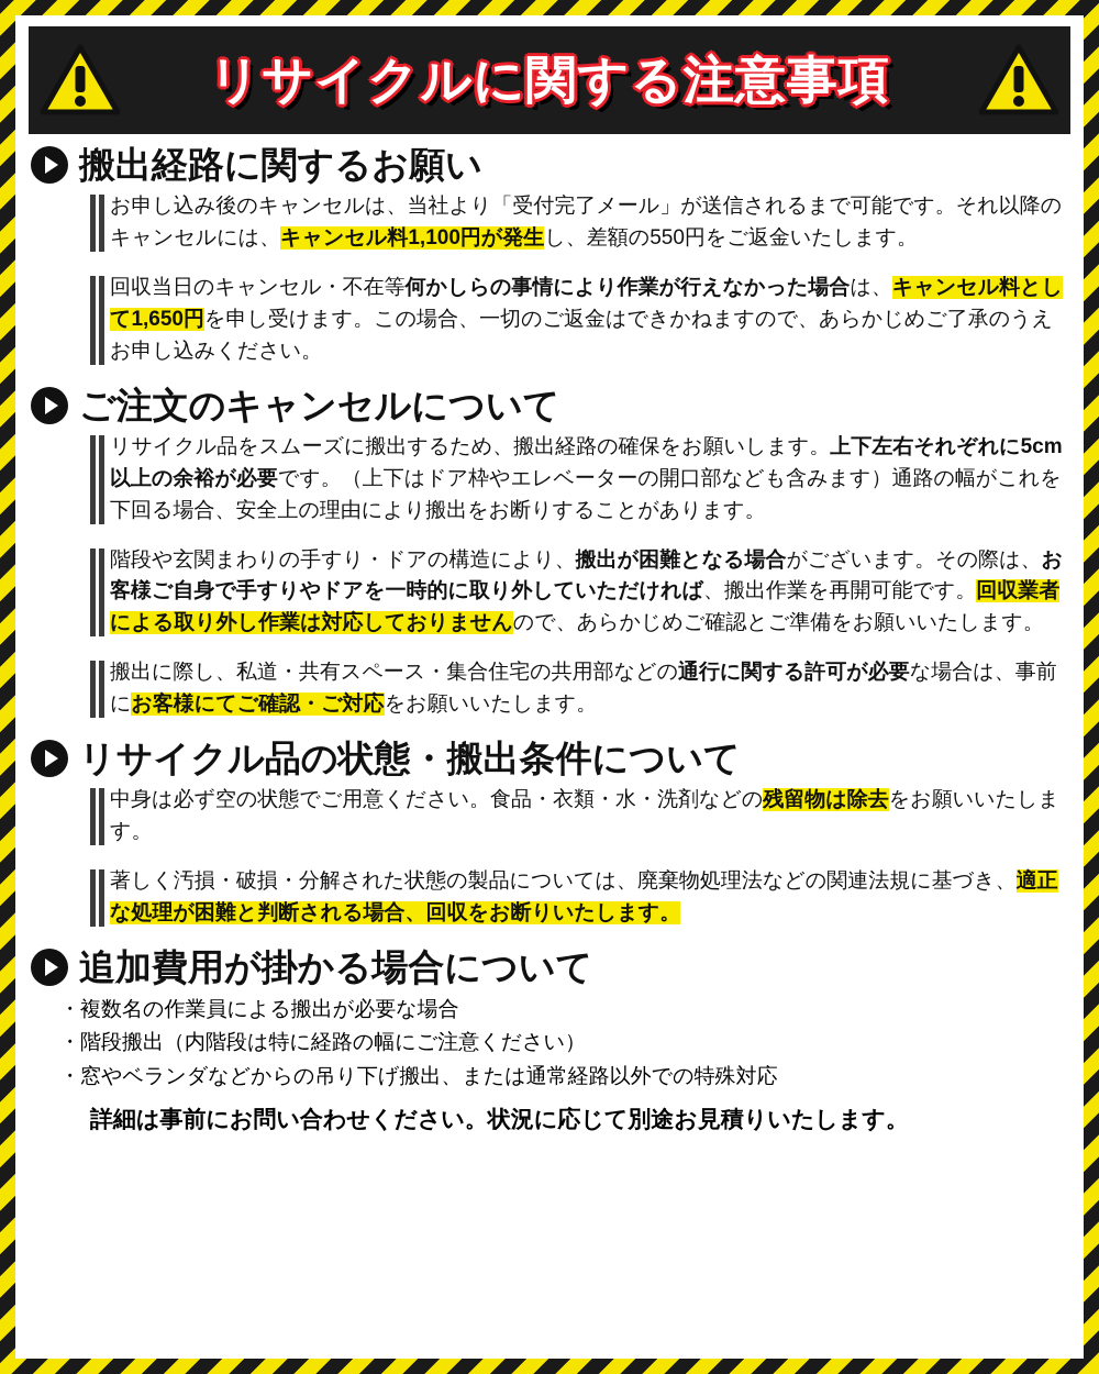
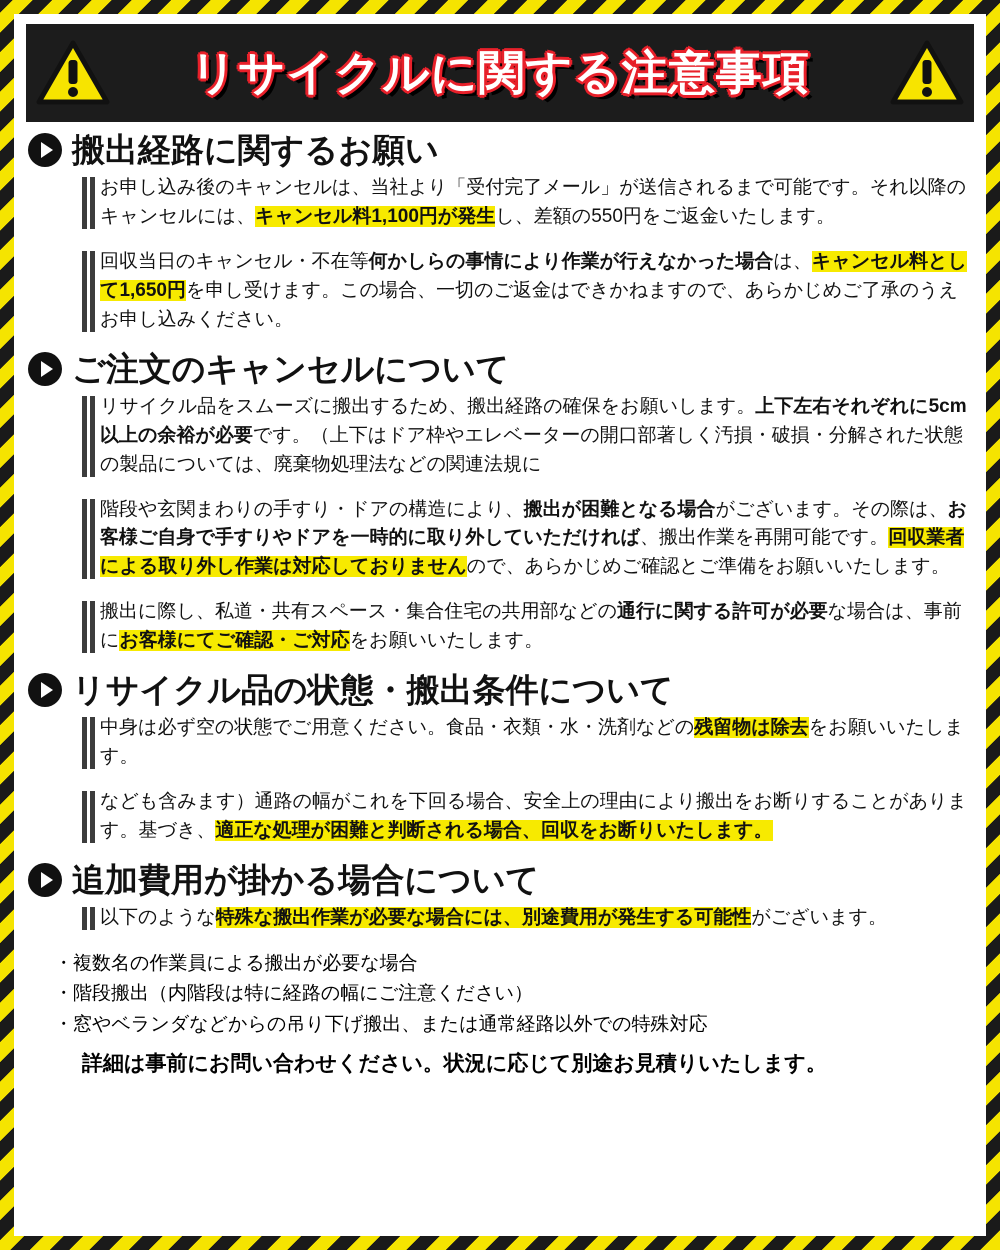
  リサイクルに関する注意事項
  搬出経路に関するお願い
  お申し込み後のキャンセルは、当社より「受付完了メール」が送信されるまで可能です。それ以降のキャンセルには、キャンセル料1,100円が発生し、差額の550円をご返金いたします。
  回収当日のキャンセル・不在等何かしらの事情により作業が行えなかった場合は、キャンセル料として1,650円を申し受けます。この場合、一切のご返金はできかねますので、あらかじめご了承のうえお申し込みください。
  ご注文のキャンセルについて
- リサイクル品をスムーズに搬出するため、搬出経路の確保をお願いします。上下左右それぞれに5cm以上の余裕が必要です。（上下はドア枠やエレベーターの開口部なども含みます）通路の幅がこれを下回る場合、安全上の理由により搬出をお断りすることがあります。
+ リサイクル品をスムーズに搬出するため、搬出経路の確保をお願いします。上下左右それぞれに5cm以上の余裕が必要です。（上下はドア枠やエレベーターの開口部著しく汚損・破損・分解された状態の製品については、廃棄物処理法などの関連法規に
  階段や玄関まわりの手すり・ドアの構造により、搬出が困難となる場合がございます。その際は、お客様ご自身で手すりやドアを一時的に取り外していただければ、搬出作業を再開可能です。回収業者による取り外し作業は対応しておりませんので、あらかじめご確認とご準備をお願いいたします。
  搬出に際し、私道・共有スペース・集合住宅の共用部などの通行に関する許可が必要な場合は、事前にお客様にてご確認・ご対応をお願いいたします。
  リサイクル品の状態・搬出条件について
  中身は必ず空の状態でご用意ください。食品・衣類・水・洗剤などの残留物は除去をお願いいたします。
- 著しく汚損・破損・分解された状態の製品については、廃棄物処理法などの関連法規に基づき、適正な処理が困難と判断される場合、回収をお断りいたします。
+ なども含みます）通路の幅がこれを下回る場合、安全上の理由により搬出をお断りすることがあります。基づき、適正な処理が困難と判断される場合、回収をお断りいたします。
  追加費用が掛かる場合について
+ 以下のような特殊な搬出作業が必要な場合には、別途費用が発生する可能性がございます。
  複数名の作業員による搬出が必要な場合
  階段搬出（内階段は特に経路の幅にご注意ください）
  窓やベランダなどからの吊り下げ搬出、または通常経路以外での特殊対応
  詳細は事前にお問い合わせください。状況に応じて別途お見積りいたします。
